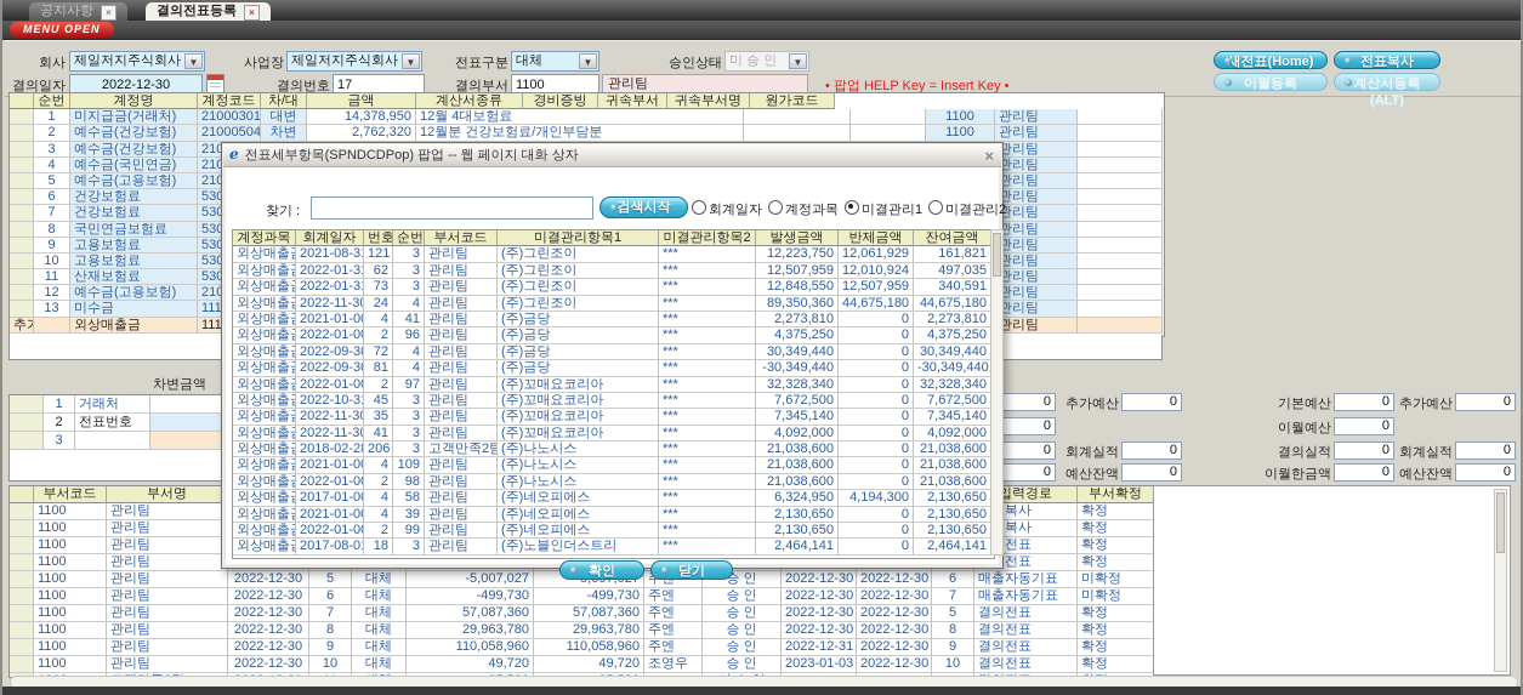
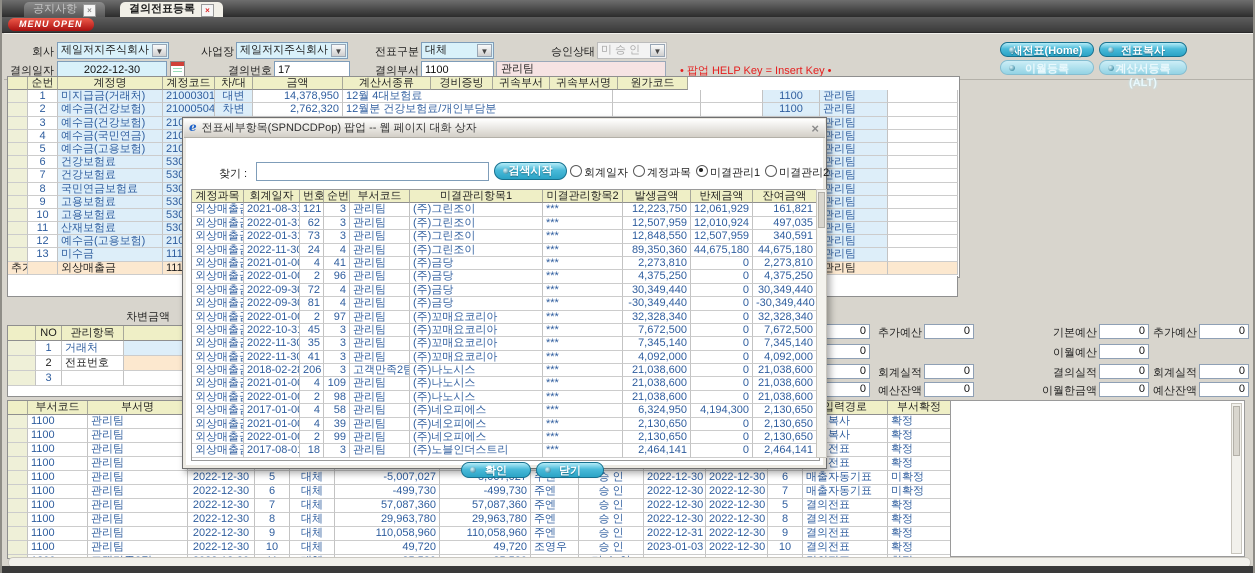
  공지사항 ×
  결의전표등록 ×
  MENU OPEN
  회사
  제일저지주식회사
  ▼
  사업장
  제일저지주식회사
  ▼
  전표구분
  대체
  ▼
  승인상태
  미 승 인
  ▼
  결의일자
  2022-12-30
  결의번호
  17
  결의부서
  1100
  관리팀
  • 팝업 HELP Key = Insert Key •
  새전표(Home)
  전표복사
  이월등록
  계산서등록(ALT)
  순번
  계정명
  계정코드
  차/대
  금액
  계산서종류
  경비증빙
  귀속부서
  귀속부서명
  원가코드
  1
  미지급금(거래처)
  21000301
  대변
  14,378,950
  12월 4대보험료
  1100
  관리팀
  2
  예수금(건강보험)
  21000504
  차변
  2,762,320
  12월분 건강보험료/개인부담분
  1100
  관리팀
  3
  예수금(건강보험)
  관리팀
  4
  예수금(국민연금)
  관리팀
  5
  예수금(고용보험)
  관리팀
  6
  건강보험료
  관리팀
  7
  건강보험료
  관리팀
  8
  국민연금보험료
  관리팀
  9
  고용보험료
  관리팀
  10
  고용보험료
  관리팀
  11
  산재보험료
  관리팀
  12
  예수금(고용보험)
  관리팀
  13
  미수금
  관리팀
  외상매출금
  관리팀
  차변금액
+ NO
+ 관리항목
  1
  거래처
  2
  전표번호
  3
  0
  추가예산
  0
  0
  0
  회계실적
  0
  0
  예산잔액
  0
  기본예산
  0
  추가예산
  0
  이월예산
  0
  결의실적
  0
  회계실적
  0
  이월한금액
  0
  예산잔액
  0
  부서코드
  부서명
  입력경로
  부서확정
  1100
  관리팀
  확정
  1100
  관리팀
  확정
  1100
  관리팀
  확정
  1100
  관리팀
  확정
  1100
  관리팀
  2022-12-30
  5
  대체
  -5,007,027
  승 인
  2022-12-30
  2022-12-30
  6
  매출자동기표
  미확정
  1100
  관리팀
  2022-12-30
  6
  대체
  -499,730
  -499,730
  주엔
  승 인
  2022-12-30
  2022-12-30
  7
  매출자동기표
  미확정
  1100
  관리팀
  2022-12-30
  7
  대체
  57,087,360
  57,087,360
  주엔
  승 인
  2022-12-30
  2022-12-30
  5
  결의전표
  확정
  1100
  관리팀
  2022-12-30
  8
  대체
  29,963,780
  29,963,780
  주엔
  승 인
  2022-12-30
  2022-12-30
  8
  결의전표
  확정
  1100
  관리팀
  2022-12-30
  9
  대체
  110,058,960
  110,058,960
  주엔
  승 인
  2022-12-31
  2022-12-30
  9
  결의전표
  확정
  1100
  관리팀
  2022-12-30
  10
  대체
  49,720
  49,720
  조영우
  승 인
  2023-01-03
  2022-12-30
  10
  결의전표
  확정
  e 전표세부항목(SPNDCDPop) 팝업 -- 웹 페이지 대화 상자
  ×
  찾기 :
  검색시작
  회계일자
  계정과목
  미결관리1
  미결관리2
  계정과목
  회계일자
  번호
  순번
  부서코드
  미결관리항목1
  미결관리항목2
  발생금액
  반제금액
  잔여금액
  외상매출
  2021-08-3
  121
  3
  관리팀
  (주)그린조이
  ***
  12,223,750
  12,061,929
  161,821
  외상매출
  2022-01-3
  62
  3
  관리팀
  (주)그린조이
  ***
  12,507,959
  12,010,924
  497,035
  외상매출
  2022-01-3
  73
  3
  관리팀
  (주)그린조이
  ***
  12,848,550
  12,507,959
  340,591
  외상매출
  2022-11-3
  24
  4
  관리팀
  (주)그린조이
  ***
  89,350,360
  44,675,180
  44,675,180
  외상매출
  2021-01-0
  4
  41
  관리팀
  (주)금당
  ***
  2,273,810
  0
  2,273,810
  외상매출
  2022-01-0
  2
  96
  관리팀
  (주)금당
  ***
  4,375,250
  0
  4,375,250
  외상매출
  2022-09-3
  72
  4
  관리팀
  (주)금당
  ***
  30,349,440
  0
  30,349,440
  외상매출
  2022-09-3
  81
  4
  관리팀
  (주)금당
  ***
  -30,349,440
  0
  -30,349,440
  외상매출
  2022-01-0
  2
  97
  관리팀
  (주)꼬매요코리아
  ***
  32,328,340
  0
  32,328,340
  외상매출
  2022-10-3
  45
  3
  관리팀
  (주)꼬매요코리아
  ***
  7,672,500
  0
  7,672,500
  외상매출
  2022-11-3
  35
  3
  관리팀
  (주)꼬매요코리아
  ***
  7,345,140
  0
  7,345,140
  외상매출
  2022-11-3
  41
  3
  관리팀
  (주)꼬매요코리아
  ***
  4,092,000
  0
  4,092,000
  외상매출
  2018-02-2
  206
  3
  (주)나노시스
  ***
  21,038,600
  0
  21,038,600
  외상매출
  2021-01-0
  4
  109
  관리팀
  (주)나노시스
  ***
  21,038,600
  0
  21,038,600
  외상매출
  2022-01-0
  2
  98
  관리팀
  (주)나노시스
  ***
  21,038,600
  0
  21,038,600
  외상매출
  2017-01-0
  4
  58
  관리팀
  (주)네오피에스
  ***
  6,324,950
  4,194,300
  2,130,650
  외상매출
  2021-01-0
  4
  39
  관리팀
  (주)네오피에스
  ***
  2,130,650
  0
  2,130,650
  외상매출
  2022-01-0
  2
  99
  관리팀
  (주)네오피에스
  ***
  2,130,650
  0
  2,130,650
  외상매출
  2017-08-0
  18
  3
  관리팀
  (주)노블인더스트리
  ***
  2,464,141
  0
  2,464,141
  확인
  닫기
